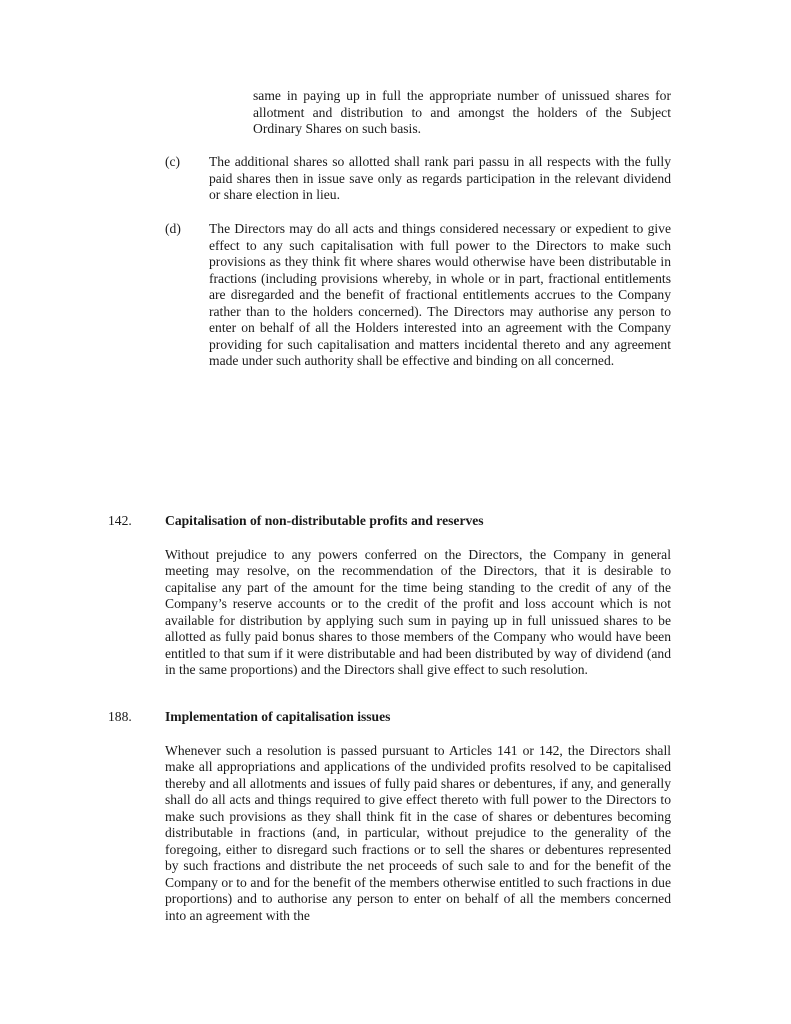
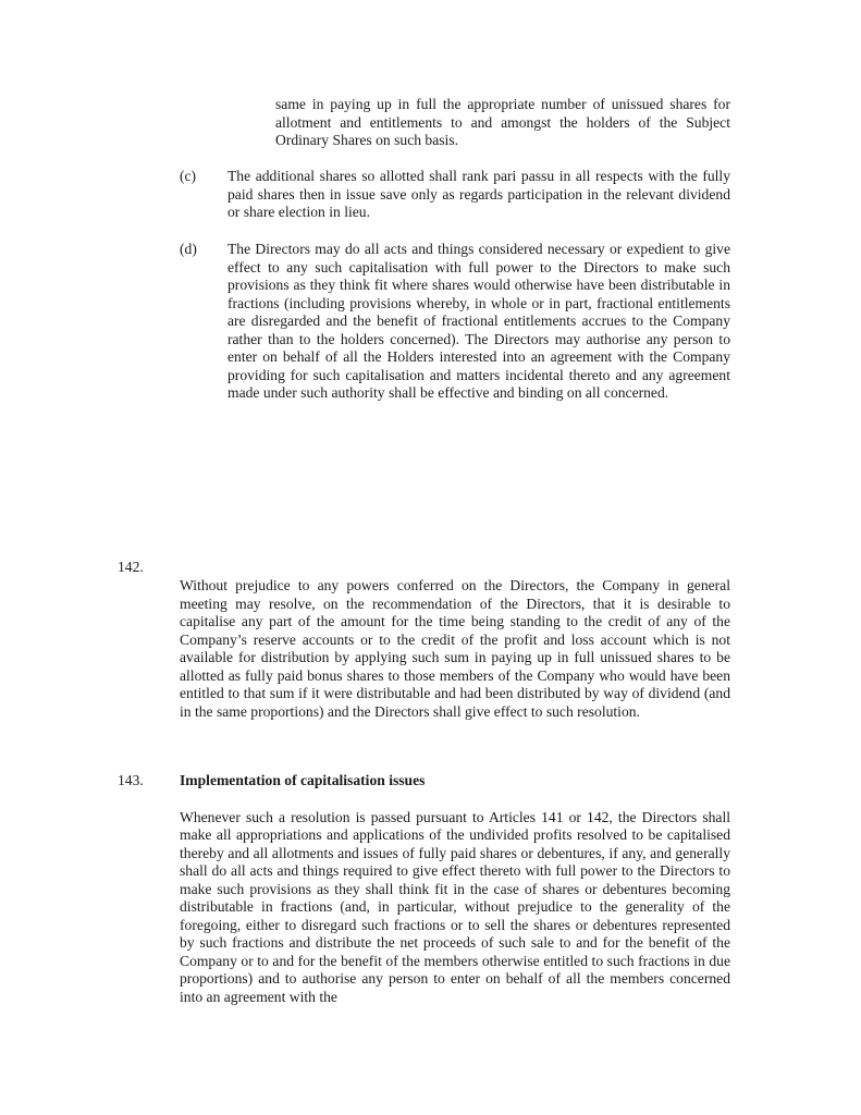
- same in paying up in full the appropriate number of unissued shares for allotment and distribution to and amongst the holders of the Subject Ordinary Shares on such basis.
+ same in paying up in full the appropriate number of unissued shares for allotment and entitlements to and amongst the holders of the Subject Ordinary Shares on such basis.
  (c)
  The additional shares so allotted shall rank pari passu in all respects with the fully paid shares then in issue save only as regards participation in the relevant dividend or share election in lieu.
  (d)
  The Directors may do all acts and things considered necessary or expedient to give effect to any such capitalisation with full power to the Directors to make such provisions as they think fit where shares would otherwise have been distributable in fractions (including provisions whereby, in whole or in part, fractional entitlements are disregarded and the benefit of fractional entitlements accrues to the Company rather than to the holders concerned). The Directors may authorise any person to enter on behalf of all the Holders interested into an agreement with the Company providing for such capitalisation and matters incidental thereto and any agreement made under such authority shall be effective and binding on all concerned.
  142.
- Capitalisation of non-distributable profits and reserves
  Without prejudice to any powers conferred on the Directors, the Company in general meeting may resolve, on the recommendation of the Directors, that it is desirable to capitalise any part of the amount for the time being standing to the credit of any of the Company’s reserve accounts or to the credit of the profit and loss account which is not available for distribution by applying such sum in paying up in full unissued shares to be allotted as fully paid bonus shares to those members of the Company who would have been entitled to that sum if it were distributable and had been distributed by way of dividend (and in the same proportions) and the Directors shall give effect to such resolution.
- 188.
+ 143.
  Implementation of capitalisation issues
  Whenever such a resolution is passed pursuant to Articles 141 or 142, the Directors shall make all appropriations and applications of the undivided profits resolved to be capitalised thereby and all allotments and issues of fully paid shares or debentures, if any, and generally shall do all acts and things required to give effect thereto with full power to the Directors to make such provisions as they shall think fit in the case of shares or debentures becoming distributable in fractions (and, in particular, without prejudice to the generality of the foregoing, either to disregard such fractions or to sell the shares or debentures represented by such fractions and distribute the net proceeds of such sale to and for the benefit of the Company or to and for the benefit of the members otherwise entitled to such fractions in due proportions) and to authorise any person to enter on behalf of all the members concerned into an agreement with the
